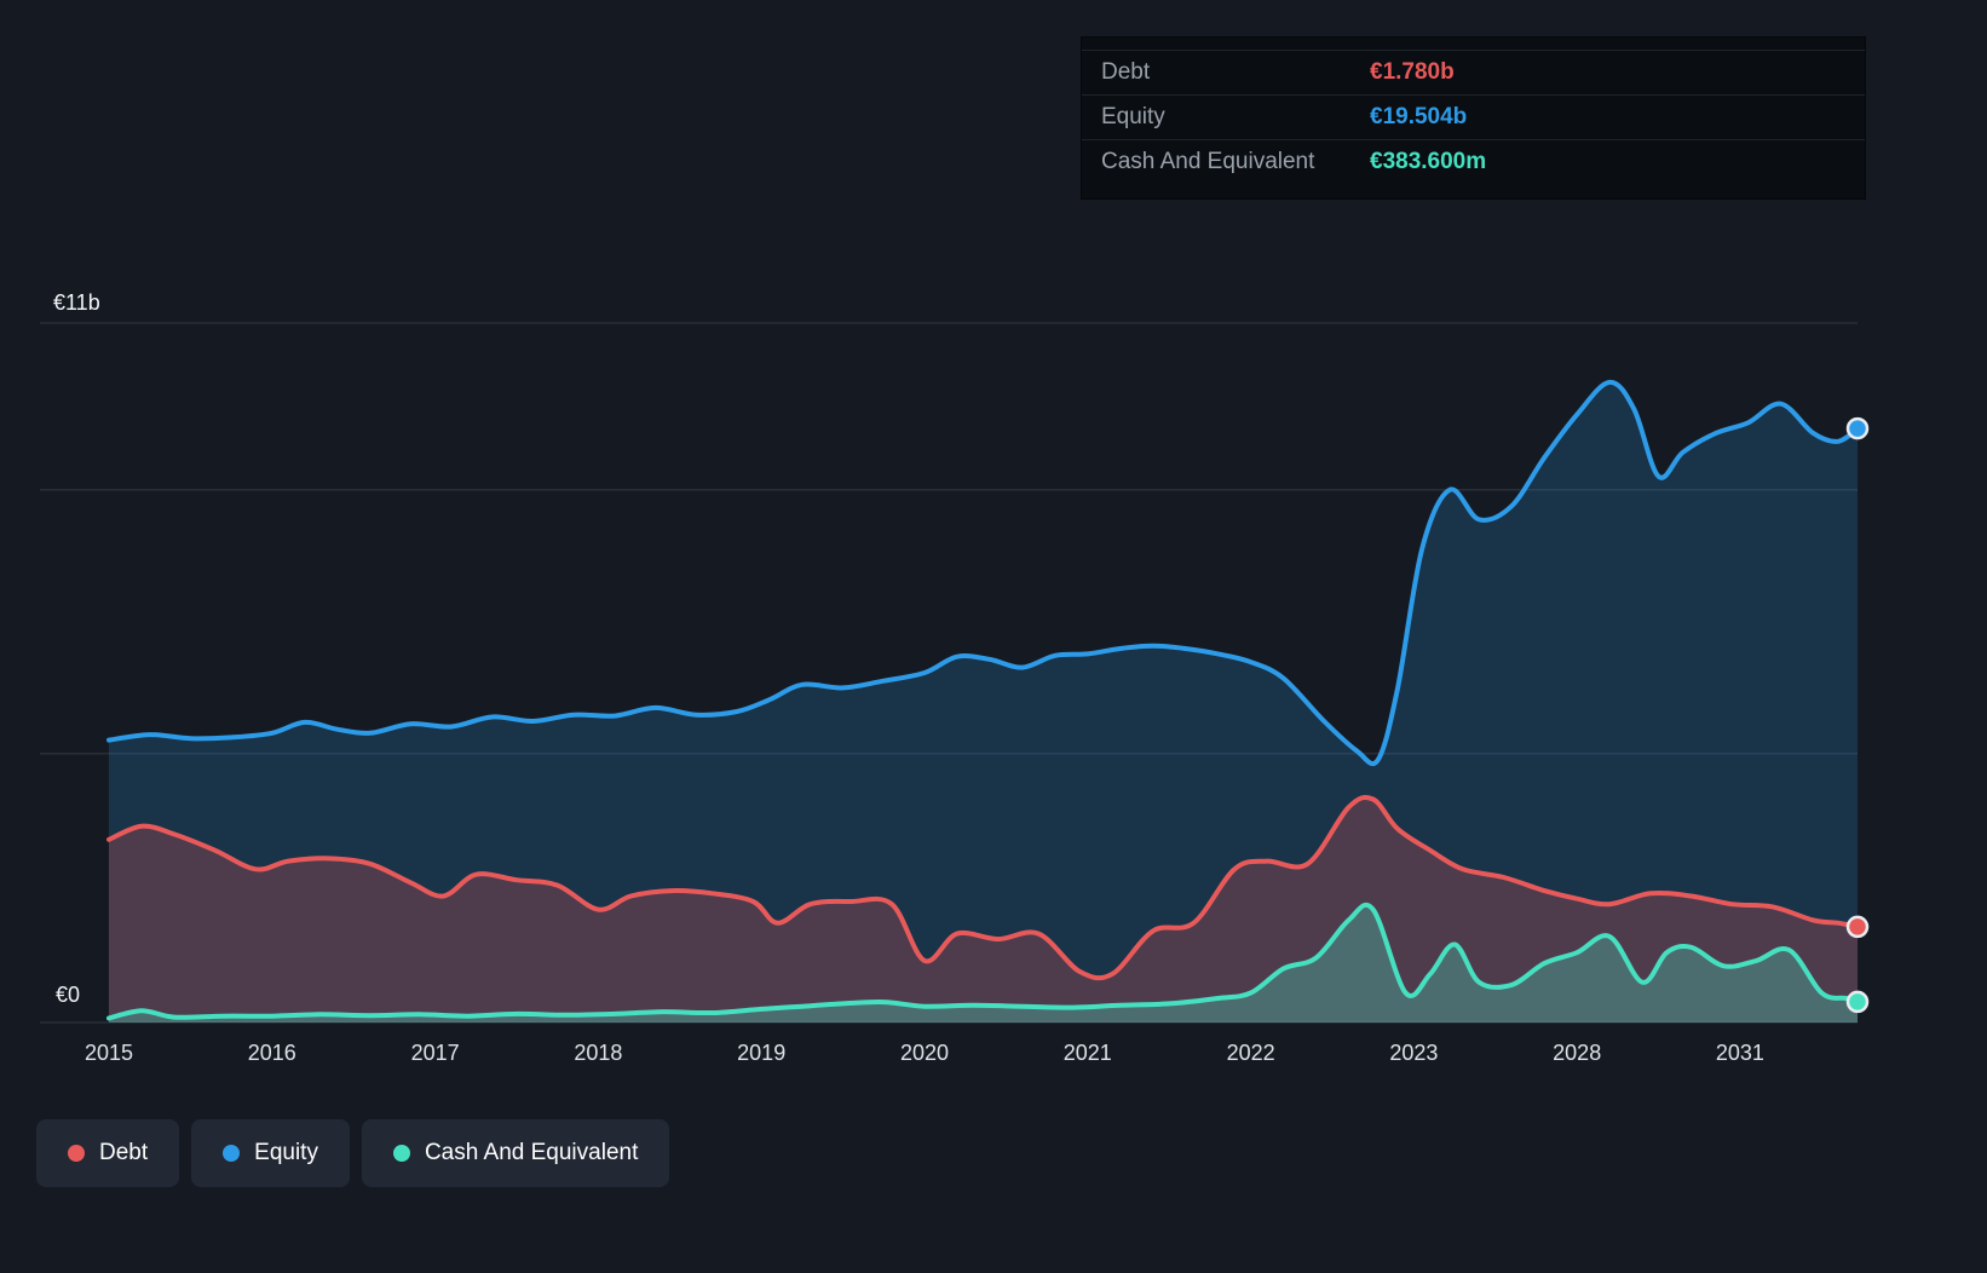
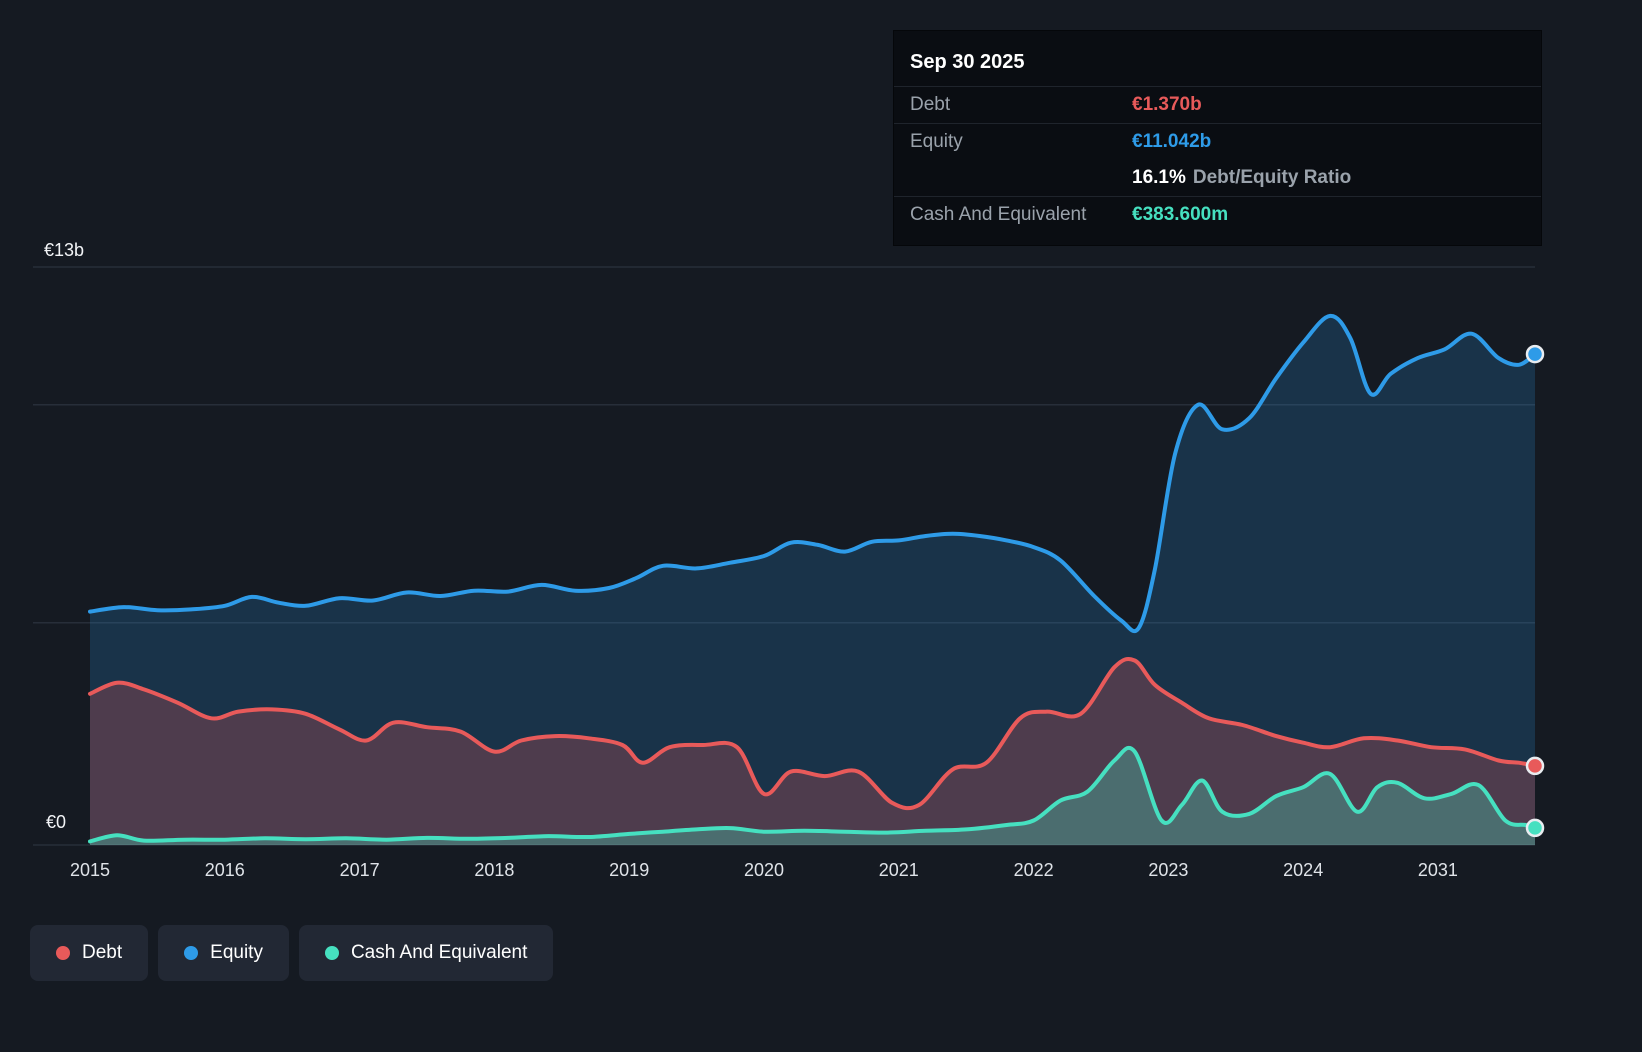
+ Sep 30 2025
  Debt
- €1.780b
+ €1.370b
  Equity
- €19.504b
+ €11.042b
+ 16.1%
+ Debt/Equity Ratio
  Cash And Equivalent
  €383.600m
- €11b
+ €13b
  €0
  2015
  2016
  2017
  2018
  2019
  2020
  2021
  2022
  2023
- 2028
+ 2024
  2031
  Debt
  Equity
  Cash And Equivalent
